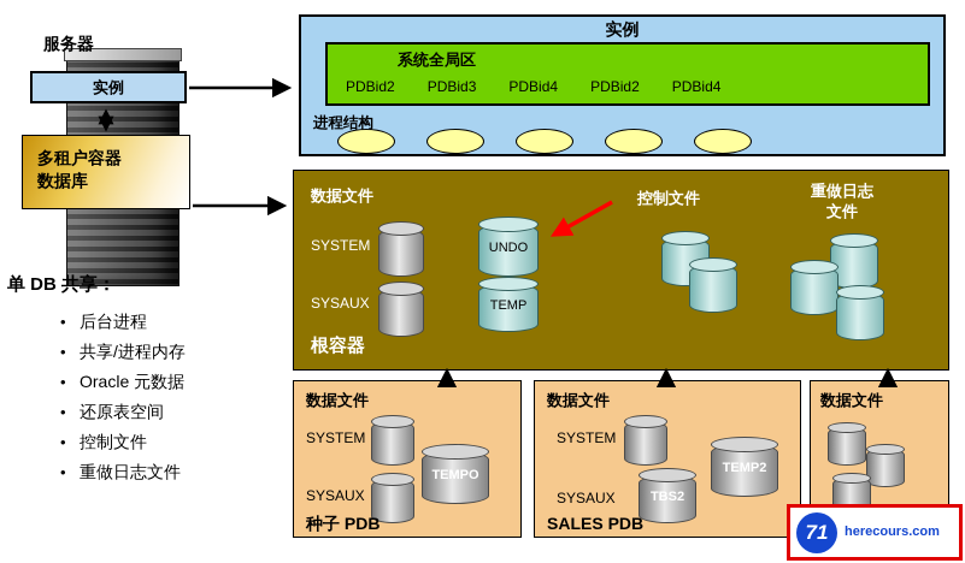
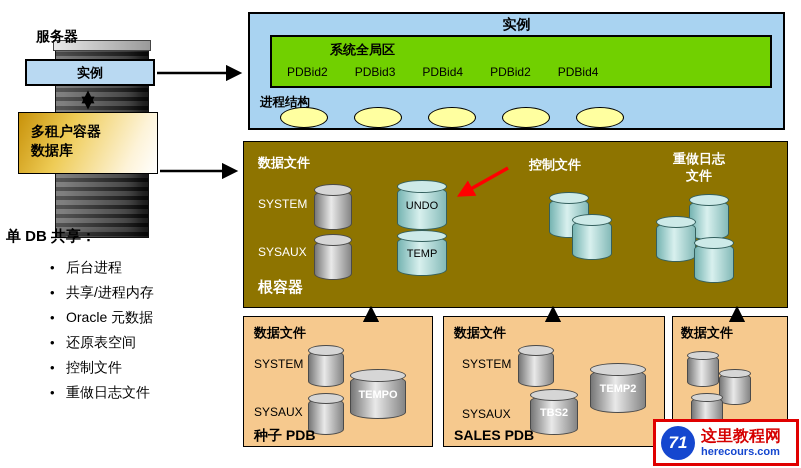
  服务器
  实例
  多租户容器
  数据库
  单 DB 共享：
  后台进程
  共享/进程内存
  Oracle 元数据
  还原表空间
  控制文件
  重做日志文件
  实例
  系统全局区
  PDBid2
  PDBid3
  PDBid4
  PDBid2
  PDBid4
  进程结构
  数据文件
  SYSTEM
  SYSAUX
  UNDO
  TEMP
  控制文件
  重做日志
  文件
  根容器
  数据文件
  SYSTEM
  SYSAUX
  TEMPO
  种子 PDB
  数据文件
  SYSTEM
  SYSAUX
  TBS2
  TEMP2
  SALES PDB
  数据文件
  71
+ 这里教程网
  herecours.com
